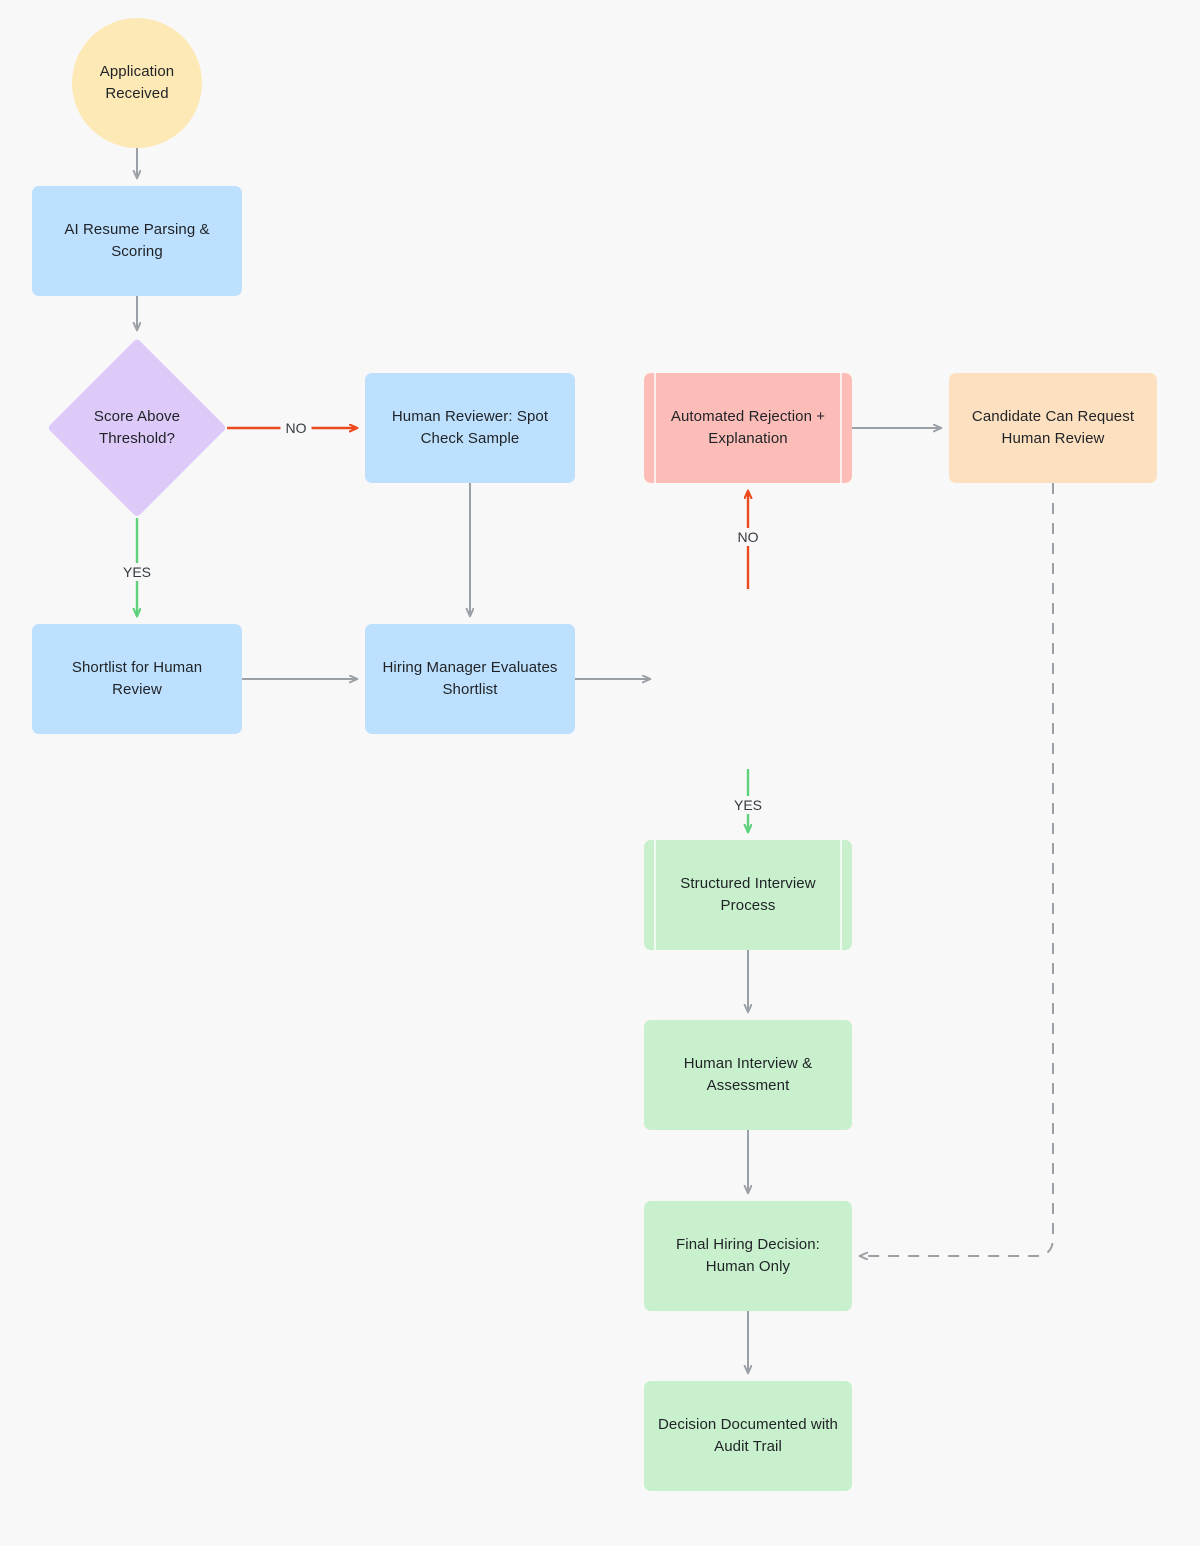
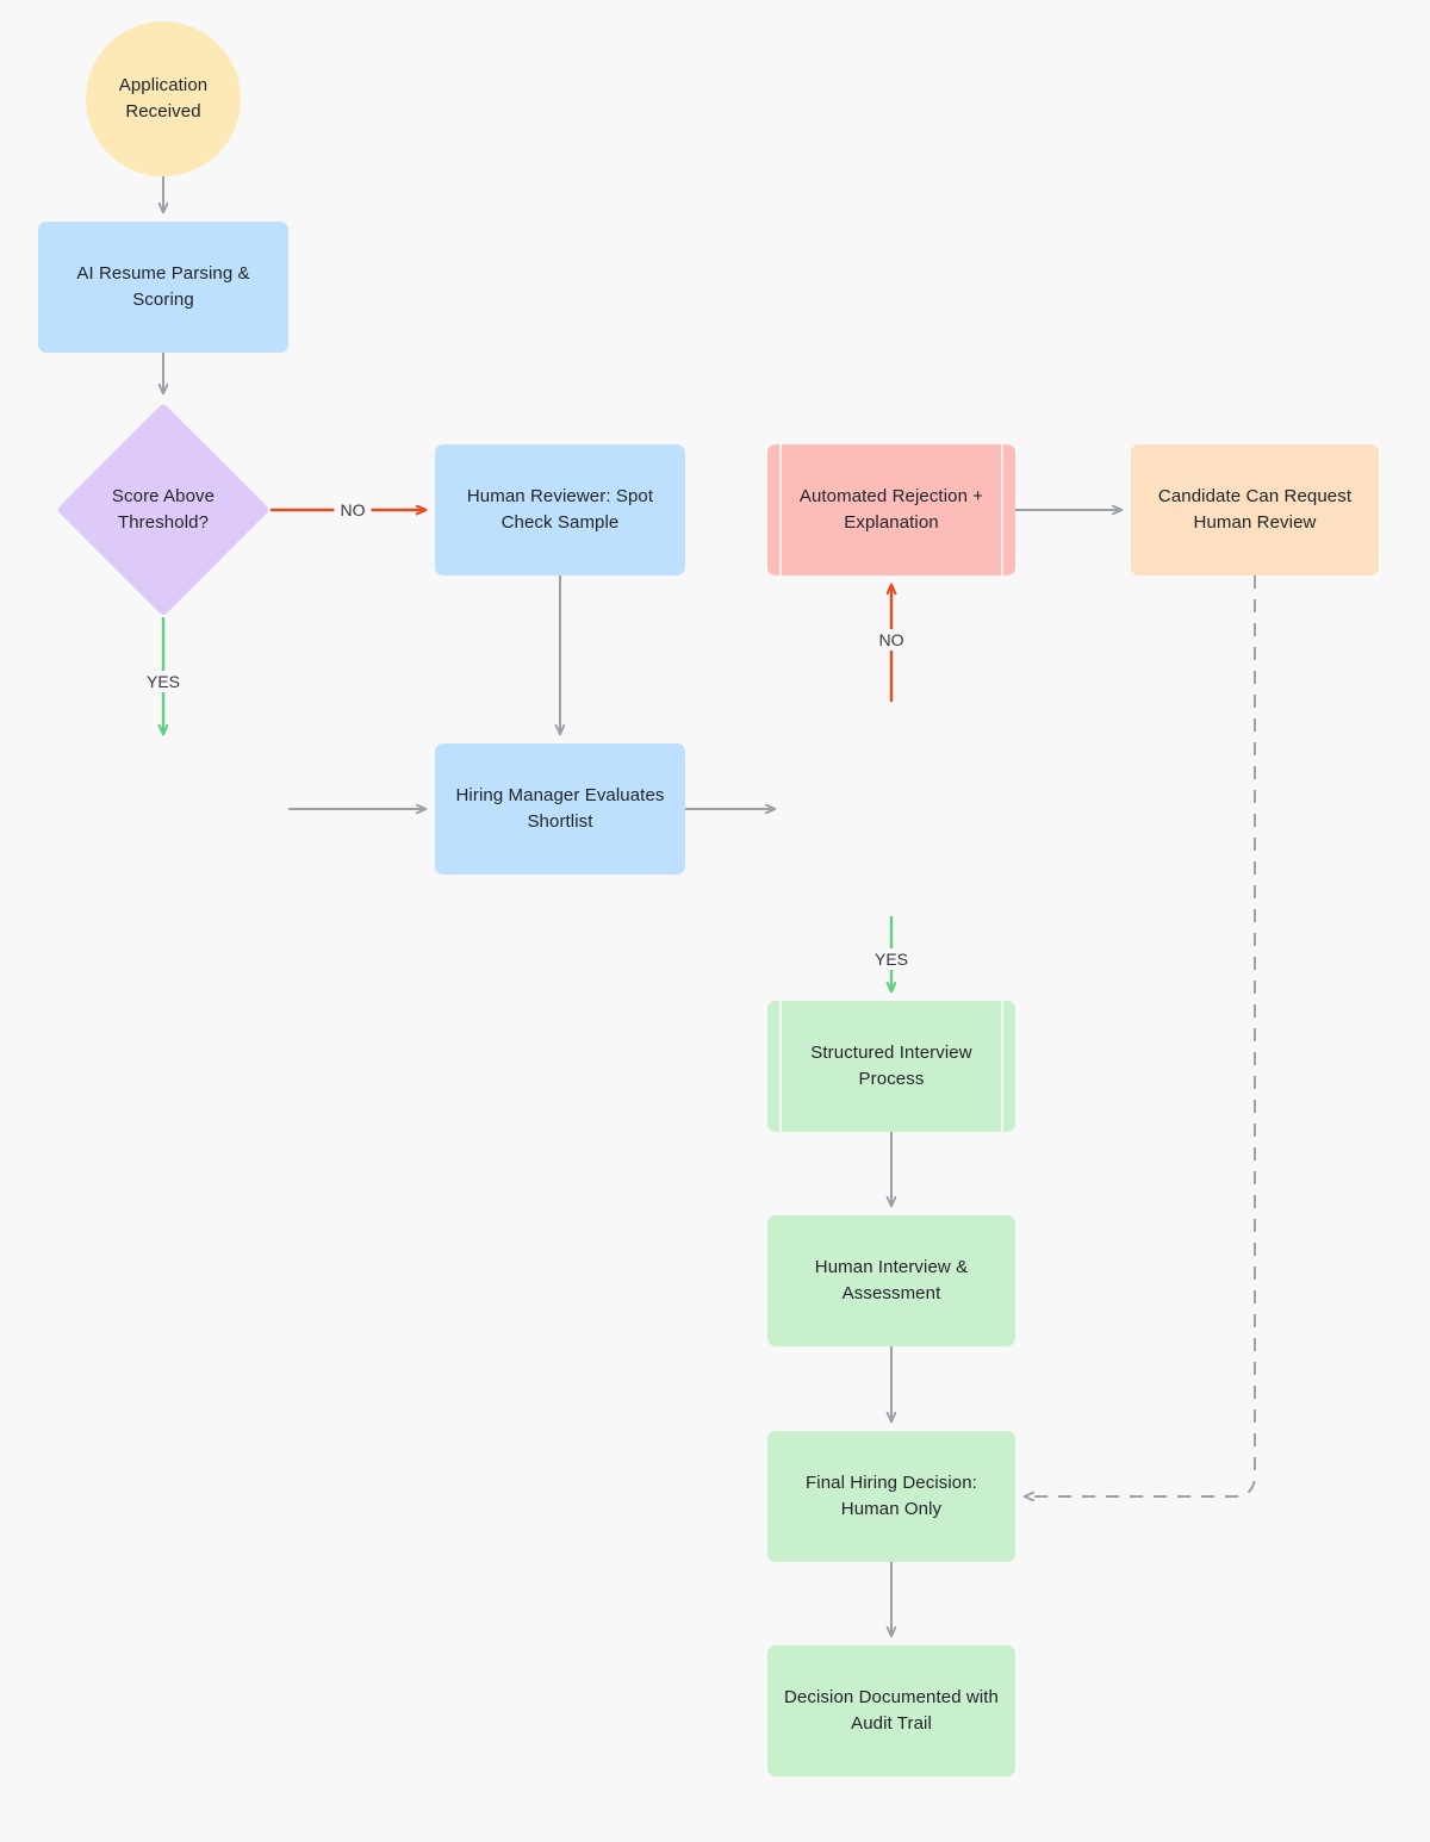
  Application
  Received
  AI Resume Parsing &
  Scoring
  Score Above
  Threshold?
  Human Reviewer: Spot
  Check Sample
  Automated Rejection +
  Explanation
  Candidate Can Request
  Human Review
- Shortlist for Human Review
  Hiring Manager Evaluates
  Shortlist
  Structured Interview
  Process
  Human Interview &
  Assessment
  Final Hiring Decision:
  Human Only
  Decision Documented with
  Audit Trail
  NO
  YES
  NO
  YES
